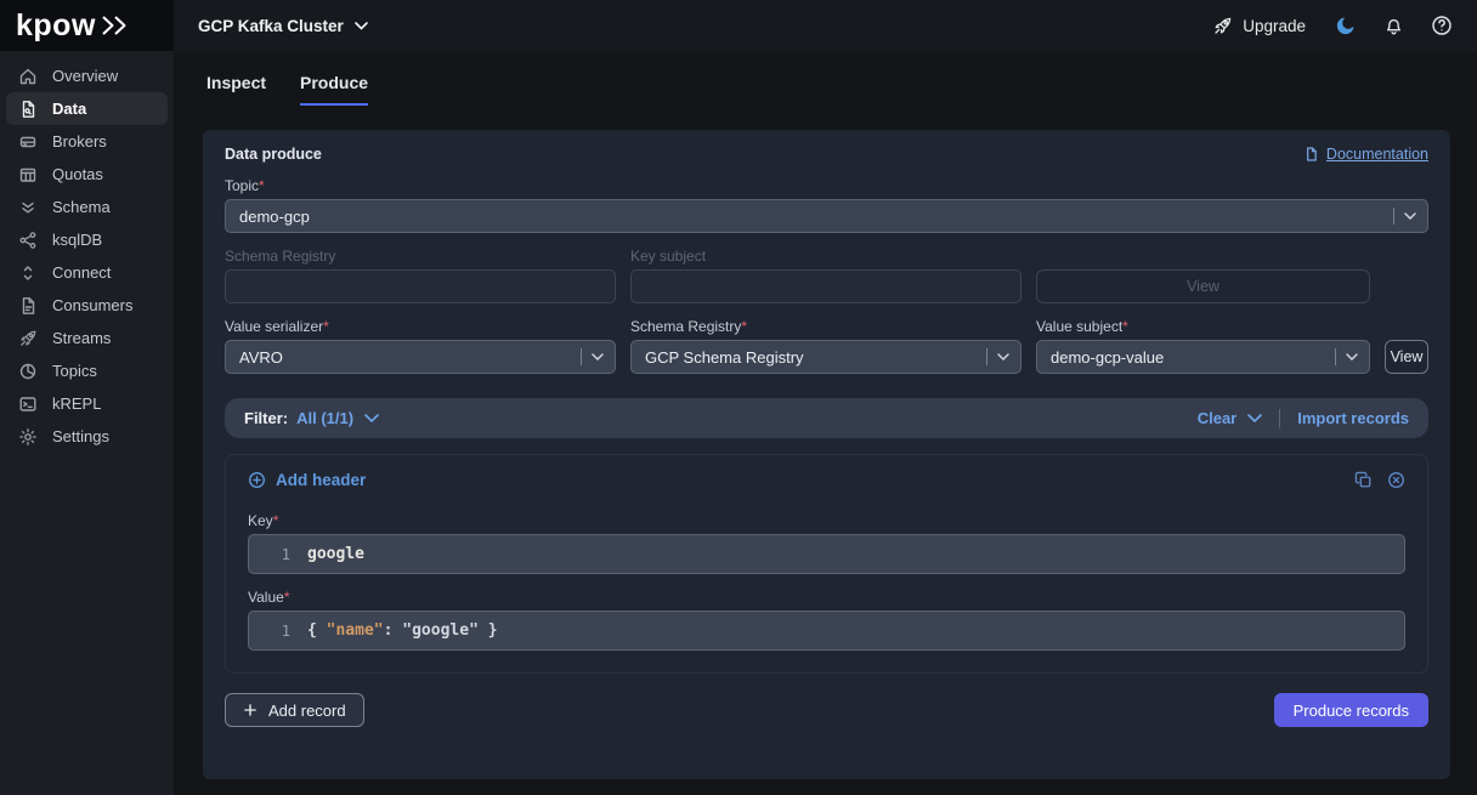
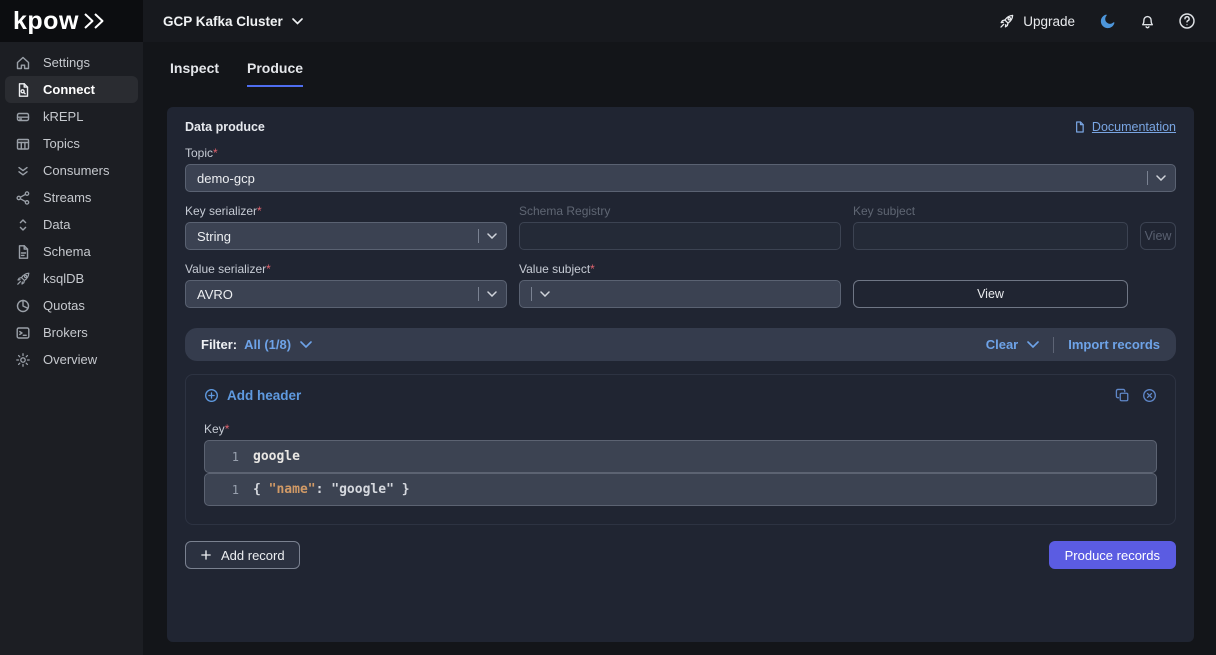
  kpow
  GCP Kafka Cluster
  Upgrade
- Overview
+ Settings
- Data
+ Connect
- Brokers
+ kREPL
- Quotas
+ Topics
- Schema
+ Consumers
- ksqlDB
+ Streams
- Connect
+ Data
- Consumers
+ Schema
- Streams
+ ksqlDB
- Topics
+ Quotas
- kREPL
+ Brokers
- Settings
+ Overview
  Inspect
  Produce
  Data produce
  Documentation
  Topic*
  demo-gcp
+ Key serializer*
+ String
  Schema Registry
  Key subject
  View
  Value serializer*
  AVRO
- Schema Registry*
- GCP Schema Registry
  Value subject*
- demo-gcp-value
  View
  Filter:
- All (1/1)
+ All (1/8)
  Clear
  Import records
  Add header
  Key*
  1
  google
- Value*
  1
  { "name": "google" }
  Add record
  Produce records
